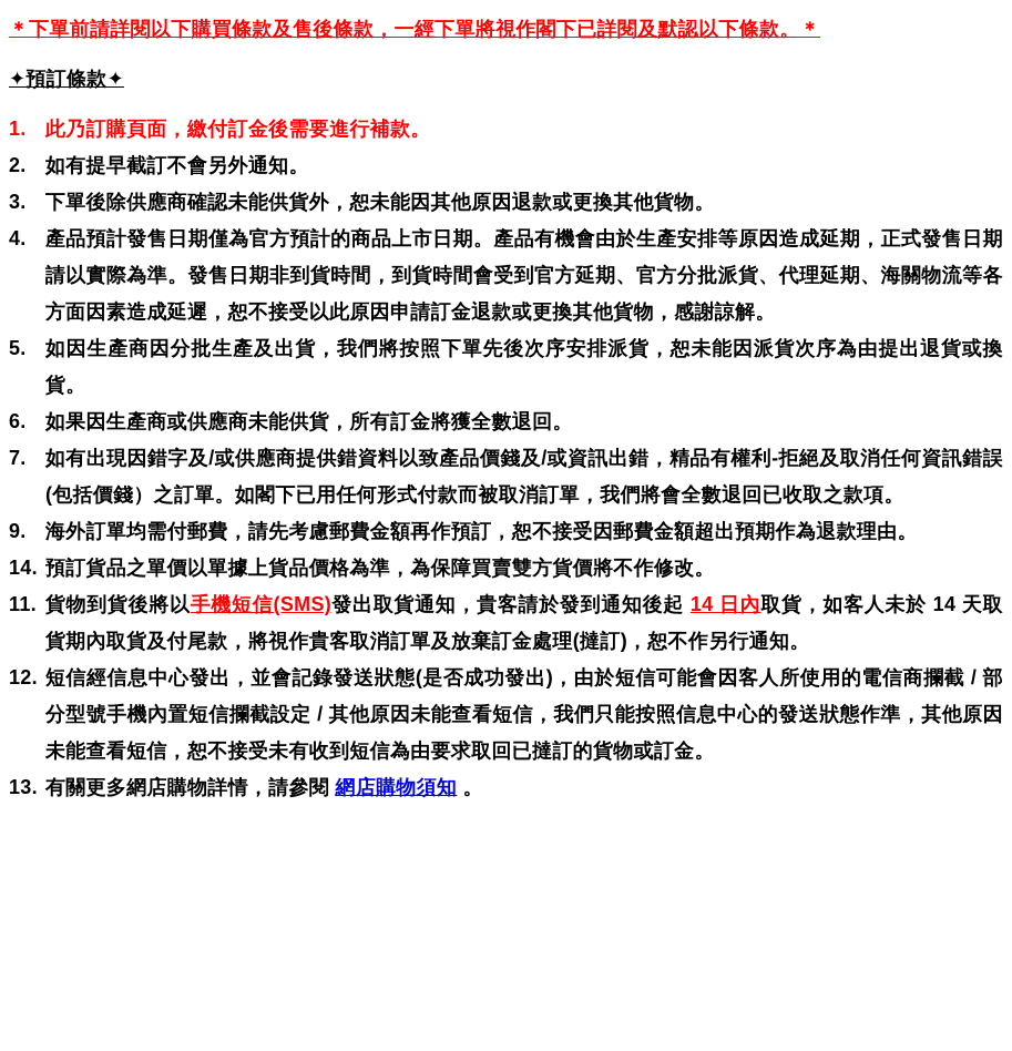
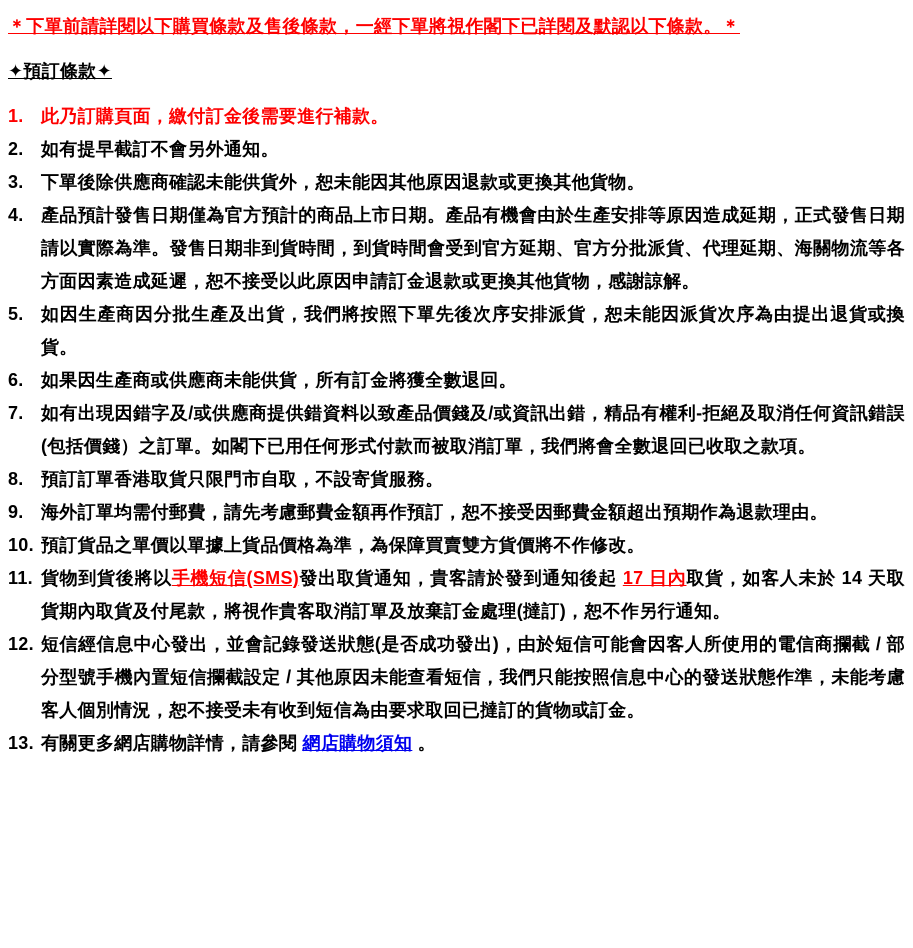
  ＊下單前請詳閱以下購買條款及售後條款，一經下單將視作閣下已詳閱及默認以下條款。＊
  ✦預訂條款✦
  1.
  此乃訂購頁面，繳付訂金後需要進行補款。
  2.
  如有提早截訂不會另外通知。
  3.
  下單後除供應商確認未能供貨外，恕未能因其他原因退款或更換其他貨物。
  4.
  產品預計發售日期僅為官方預計的商品上市日期。產品有機會由於生產安排等原因造成延期，正式發售日期請以實際為準。發售日期非到貨時間，到貨時間會受到官方延期、官方分批派貨、代理延期、海關物流等各方面因素造成延遲，恕不接受以此原因申請訂金退款或更換其他貨物，感謝諒解。
  5.
  如因生產商因分批生產及出貨，我們將按照下單先後次序安排派貨，恕未能因派貨次序為由提出退貨或換貨。
  6.
  如果因生產商或供應商未能供貨，所有訂金將獲全數退回。
  7.
  如有出現因錯字及/或供應商提供錯資料以致產品價錢及/或資訊出錯，精品有權利-拒絕及取消任何資訊錯誤(包括價錢）之訂單。如閣下已用任何形式付款而被取消訂單，我們將會全數退回已收取之款項。
+ 8.
+ 預訂訂單香港取貨只限門市自取，不設寄貨服務。
  9.
  海外訂單均需付郵費，請先考慮郵費金額再作預訂，恕不接受因郵費金額超出預期作為退款理由。
- 14.
+ 10.
  預訂貨品之單價以單據上貨品價格為準，為保障買賣雙方貨價將不作修改。
  11.
- 貨物到貨後將以手機短信(SMS)發出取貨通知，貴客請於發到通知後起 14 日內取貨，如客人未於 14 天取貨期內取貨及付尾款，將視作貴客取消訂單及放棄訂金處理(撻訂)，恕不作另行通知。
+ 貨物到貨後將以手機短信(SMS)發出取貨通知，貴客請於發到通知後起 17 日內取貨，如客人未於 14 天取貨期內取貨及付尾款，將視作貴客取消訂單及放棄訂金處理(撻訂)，恕不作另行通知。
  12.
- 短信經信息中心發出，並會記錄發送狀態(是否成功發出)，由於短信可能會因客人所使用的電信商攔截 / 部分型號手機內置短信攔截設定 / 其他原因未能查看短信，我們只能按照信息中心的發送狀態作準，其他原因未能查看短信，恕不接受未有收到短信為由要求取回已撻訂的貨物或訂金。
+ 短信經信息中心發出，並會記錄發送狀態(是否成功發出)，由於短信可能會因客人所使用的電信商攔截 / 部分型號手機內置短信攔截設定 / 其他原因未能查看短信，我們只能按照信息中心的發送狀態作準，未能考慮客人個別情況，恕不接受未有收到短信為由要求取回已撻訂的貨物或訂金。
  13.
  有關更多網店購物詳情，請參閱 網店購物須知 。
